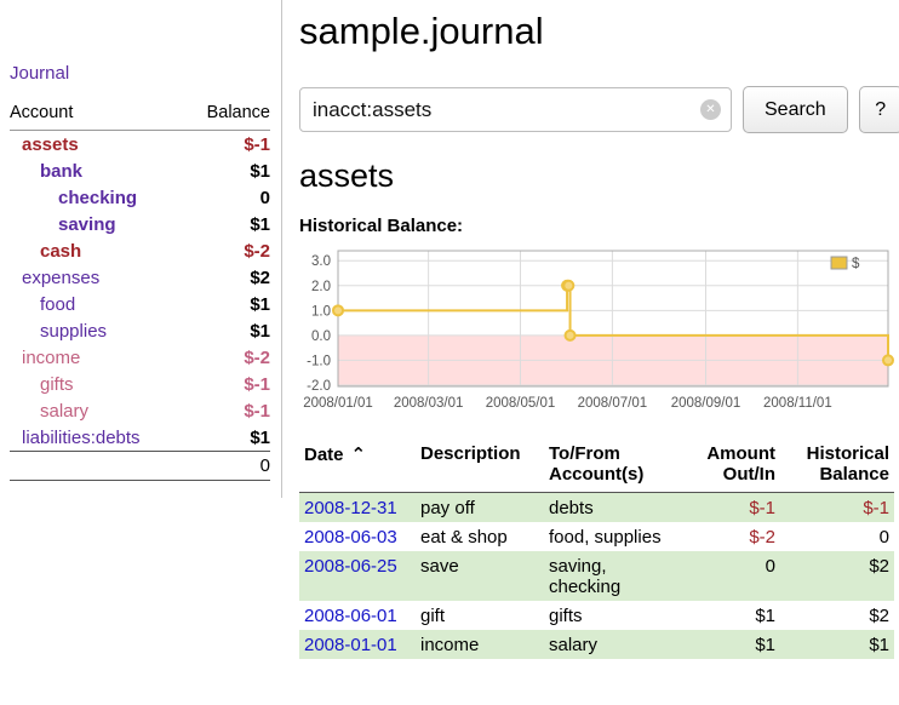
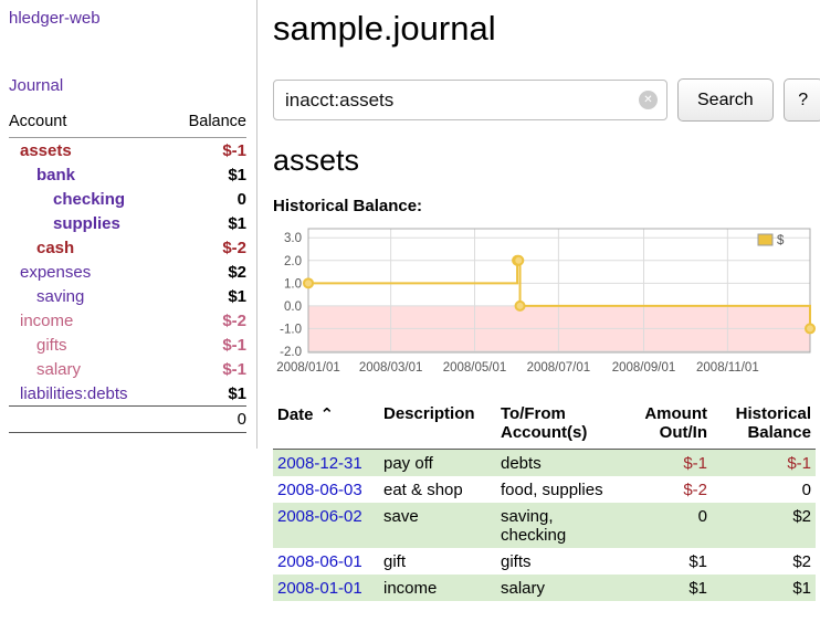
+ hledger-web
  Journal
  Account	Balance
  assets	$-1
  bank	$1
  checking	0
- saving	$1
+ supplies	$1
  cash	$-2
  expenses	$2
- food	$1
- supplies	$1
+ saving	$1
  income	$-2
  gifts	$-1
  salary	$-1
  liabilities:debts	$1
  	0
  sample.journal
  inacct:assets
  ✕
  Search
  ?
  assets
  Historical Balance:
  3.0
  2.0
  1.0
  0.0
  -1.0
  -2.0
  2008/01/01
  2008/03/01
  2008/05/01
  2008/07/01
  2008/09/01
  2008/11/01
  $
  Date ⌃	Description	To/From Account(s)	Amount Out/In	Historical Balance
  2008-12-31	pay off	debts	$-1	$-1
  2008-06-03	eat & shop	food, supplies	$-2	0
- 2008-06-25	save	saving, checking	0	$2
+ 2008-06-02	save	saving, checking	0	$2
  2008-06-01	gift	gifts	$1	$2
  2008-01-01	income	salary	$1	$1
